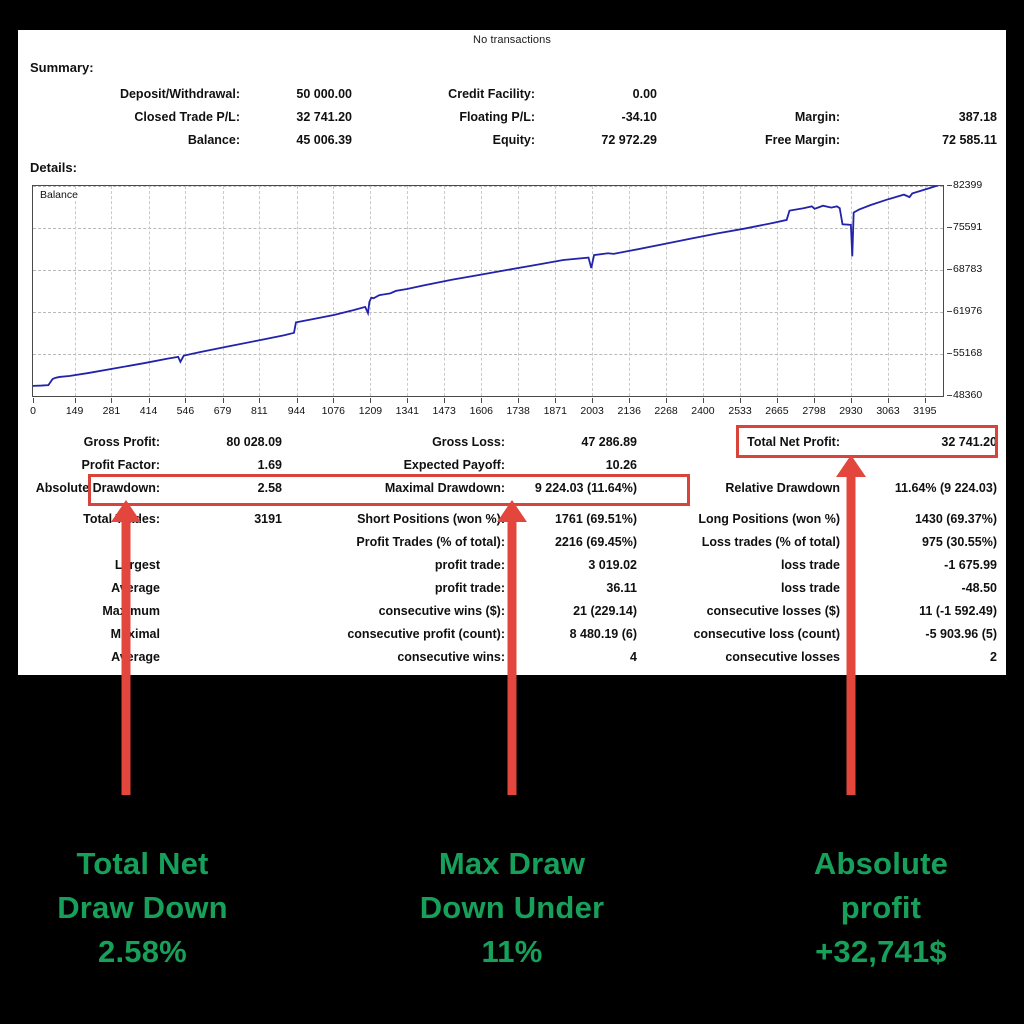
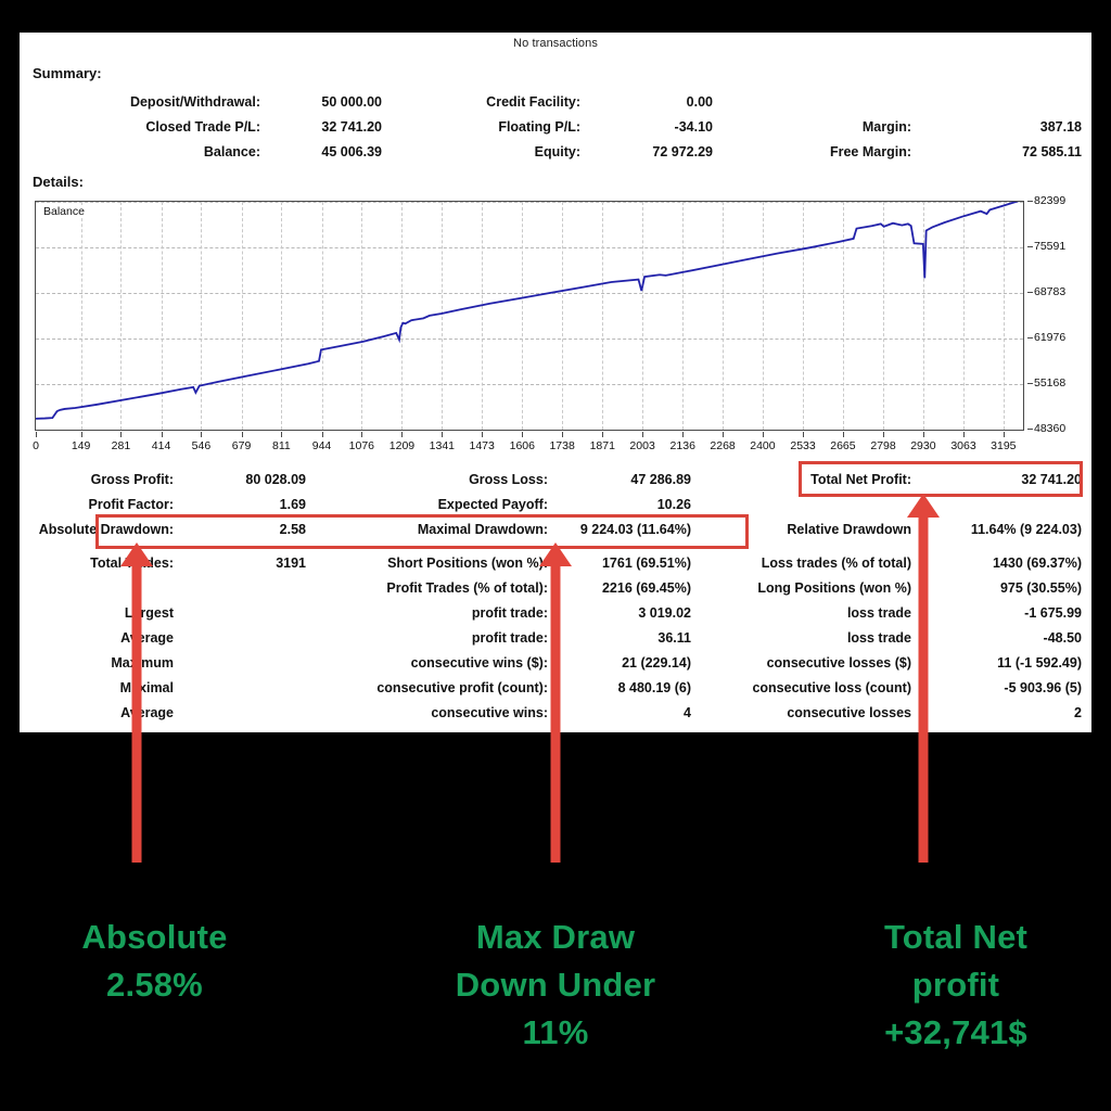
  No transactions
  Summary:
  Details:
  Deposit/Withdrawal:
  50 000.00
  Credit Facility:
  0.00
  Closed Trade P/L:
  32 741.20
  Floating P/L:
  -34.10
  Margin:
  387.18
  Balance:
  45 006.39
  Equity:
  72 972.29
  Free Margin:
  72 585.11
  Balance
  48360
  55168
  61976
  68783
  75591
  82399
  0
  149
  281
  414
  546
  679
  811
  944
  1076
  1209
  1341
  1473
  1606
  1738
  1871
  2003
  2136
  2268
  2400
  2533
  2665
  2798
  2930
  3063
  3195
  Gross Profit:
  80 028.09
  Gross Loss:
  47 286.89
  Total Net Profit:
  32 741.20
  Profit Factor:
  1.69
  Expected Payoff:
  10.26
  Absolute Drawdown:
  2.58
  Maximal Drawdown:
  9 224.03 (11.64%)
  Relative Drawdown
  11.64% (9 224.03)
  Total Trades:
  3191
  Short Positions (won %):
  1761 (69.51%)
- Long Positions (won %)
+ Loss trades (% of total)
  1430 (69.37%)
  Profit Trades (% of total):
  2216 (69.45%)
- Loss trades (% of total)
+ Long Positions (won %)
  975 (30.55%)
  Lrgest
  profit trade:
  3 019.02
  loss trade
  -1 675.99
  Arage
  profit trade:
  36.11
  loss trade
  -48.50
  Mamum
  consecutive wins ($):
  21 (229.14)
  consecutive losses ($)
  11 (-1 592.49)
  Mximal
  consecutive profit (count):
  8 480.19 (6)
  consecutive loss (count)
  -5 903.96 (5)
  Arage
  consecutive wins:
  4
  consecutive losses
  2
- Total Net
+ Absolute
- Draw Down
  2.58%
  Max Draw
  Down Under
  11%
- Absolute
+ Total Net
  profit
  +32,741$
